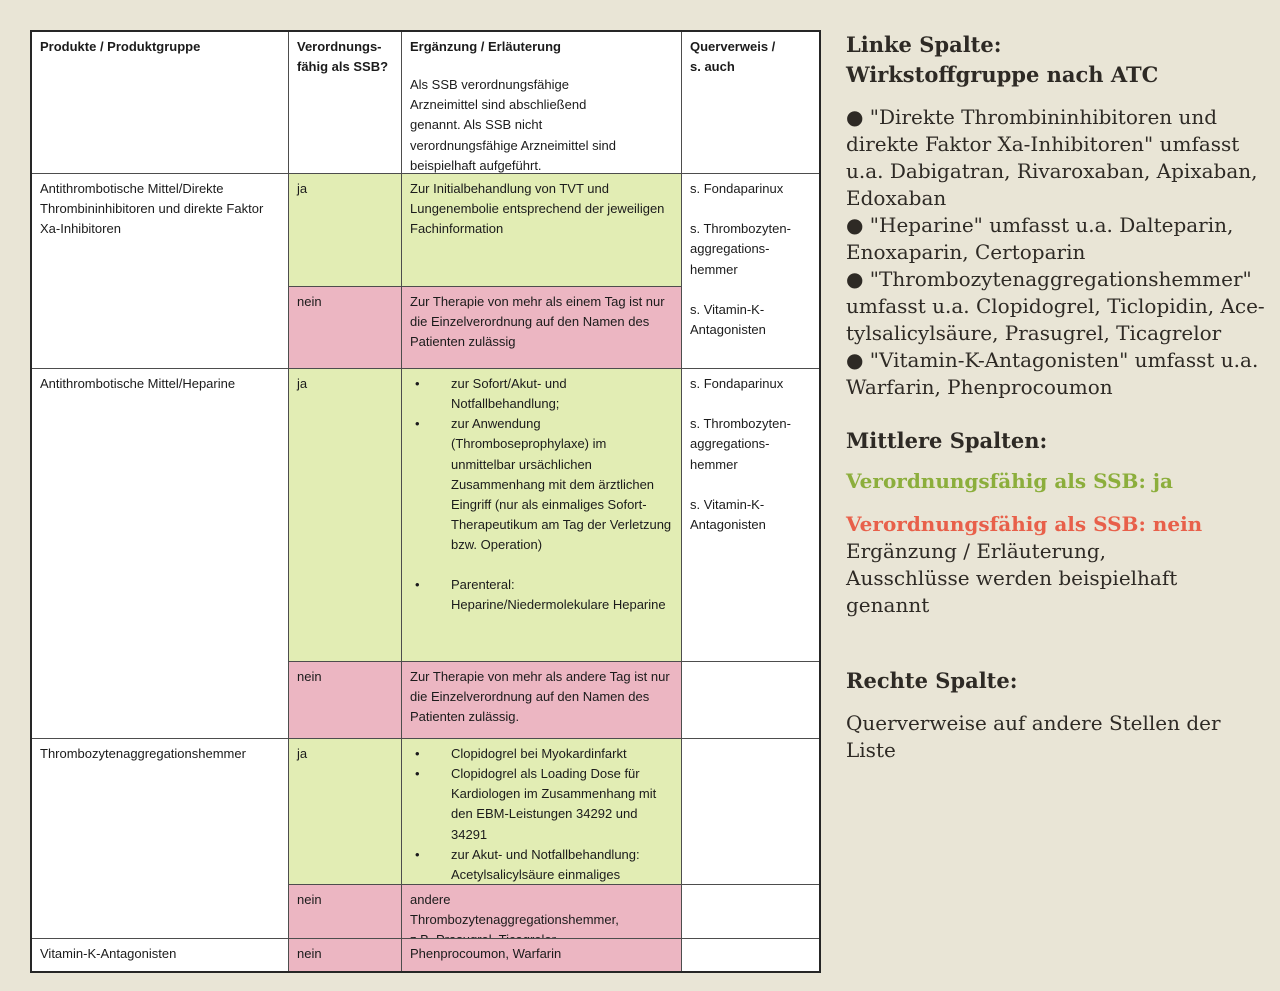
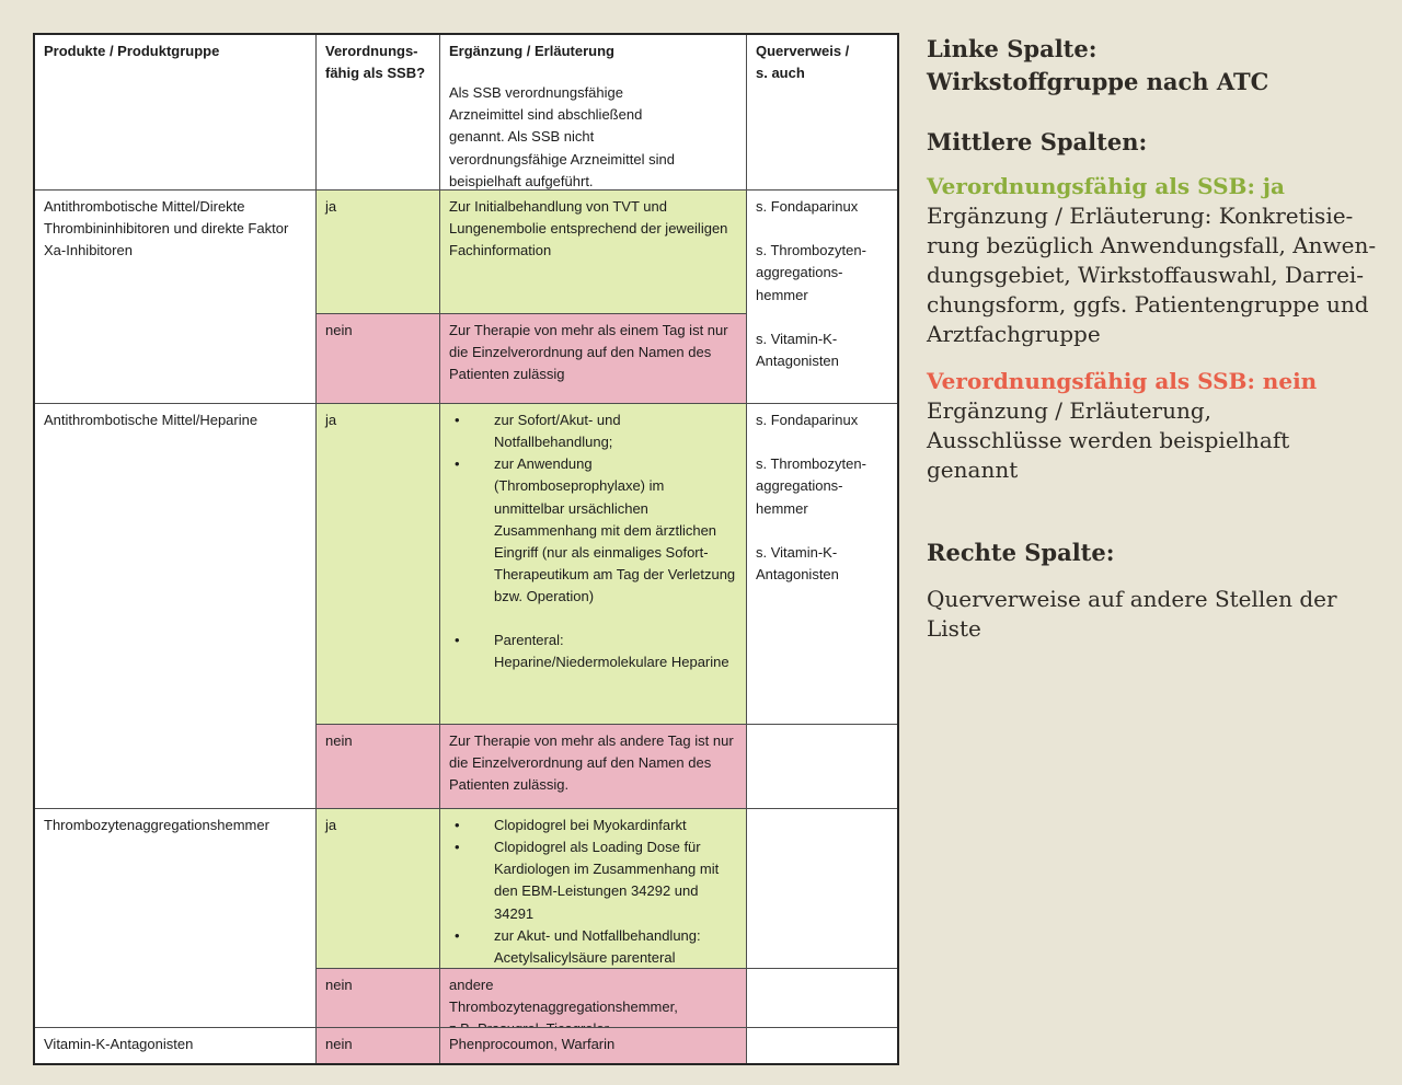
  Produkte / Produktgruppe
  Verordnungs-
  fähig als SSB?
  Ergänzung / Erläuterung
  Als SSB verordnungsfähige
  Arzneimittel sind abschließend
  genannt. Als SSB nicht
  verordnungsfähige Arzneimittel sind
  beispielhaft aufgeführt.
  Querverweis /
  s. auch
  Antithrombotische Mittel/Direkte Thrombininhibitoren und direkte Faktor Xa-Inhibitoren
  ja
  Zur Initialbehandlung von TVT und Lungenembolie entsprechend der jeweiligen Fachinformation
  s. Fondaparinux
  s. Thrombozyten-
  aggregations-
  hemmer
  s. Vitamin-K-
  Antagonisten
  nein
  Zur Therapie von mehr als einem Tag ist nur die Einzelverordnung auf den Namen des Patienten zulässig
  Antithrombotische Mittel/Heparine
  ja
  •
  zur Sofort/Akut- und Notfallbehandlung;
  •
  zur Anwendung (Thromboseprophylaxe) im unmittelbar ursächlichen Zusammenhang mit dem ärztlichen Eingriff (nur als einmaliges Sofort-Therapeutikum am Tag der Verletzung bzw. Operation)
  •
  Parenteral: Heparine/Niedermolekulare Heparine
  s. Fondaparinux
  s. Thrombozyten-
  aggregations-
  hemmer
  s. Vitamin-K-
  Antagonisten
  nein
  Zur Therapie von mehr als andere Tag ist nur die Einzelverordnung auf den Namen des Patienten zulässig.
  Thrombozytenaggregationshemmer
  ja
  •
  Clopidogrel bei Myokardinfarkt
  •
  Clopidogrel als Loading Dose für Kardiologen im Zusammenhang mit den EBM-Leistungen 34292 und 34291
  •
- zur Akut- und Notfallbehandlung: Acetylsalicylsäure einmaliges
+ zur Akut- und Notfallbehandlung: Acetylsalicylsäure parenteral
  nein
  andere
  Thrombozytenaggregationshemmer,
  Vitamin-K-Antagonisten
  nein
  Phenprocoumon, Warfarin
  Linke Spalte:
  Wirkstoffgruppe nach ATC
- ● "Direkte Thrombininhibitoren und
- direkte Faktor Xa-Inhibitoren" umfasst
- u.a. Dabigatran, Rivaroxaban, Apixaban,
- Edoxaban
- ● "Heparine" umfasst u.a. Dalteparin,
- Enoxaparin, Certoparin
- ● "Thrombozytenaggregationshemmer"
- umfasst u.a. Clopidogrel, Ticlopidin, Ace-
- tylsalicylsäure, Prasugrel, Ticagrelor
- ● "Vitamin-K-Antagonisten" umfasst u.a.
- Warfarin, Phenprocoumon
  Mittlere Spalten:
  Verordnungsfähig als SSB: ja
+ Ergänzung / Erläuterung: Konkretisie-
+ rung bezüglich Anwendungsfall, Anwen-
+ dungsgebiet, Wirkstoffauswahl, Darrei-
+ chungsform, ggfs. Patientengruppe und
+ Arztfachgruppe
  Verordnungsfähig als SSB: nein
  Ergänzung / Erläuterung,
  Ausschlüsse werden beispielhaft
  genannt
  Rechte Spalte:
  Querverweise auf andere Stellen der Liste
